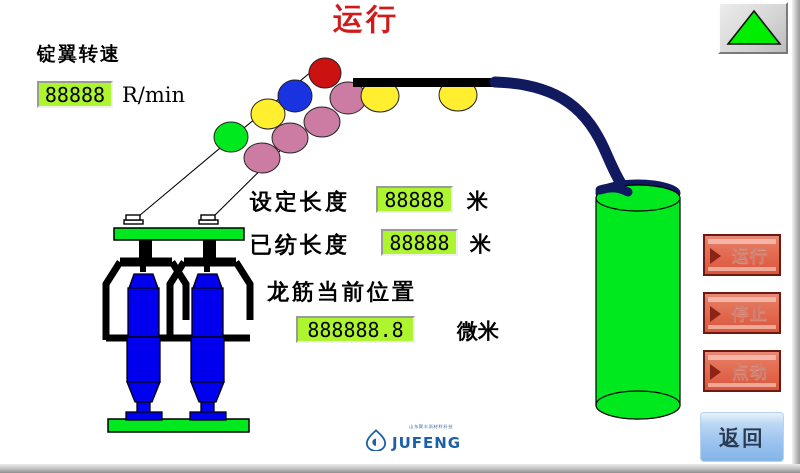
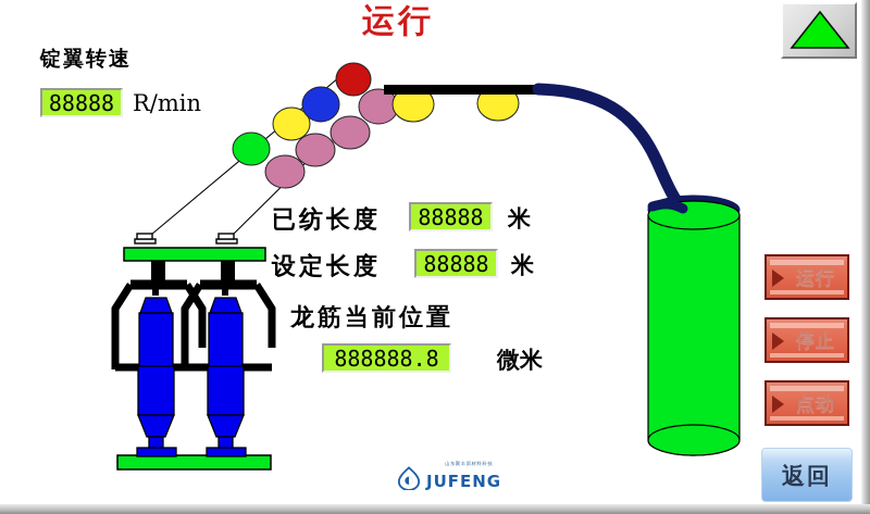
  运行
  锭翼转速
  88888
  R/min
- 设定长度
+ 已纺长度
  88888
  米
- 已纺长度
+ 设定长度
  88888
  米
  龙筋当前位置
  888888.8
  微米
  运行
  停止
  点动
  返回
  JUFENG
